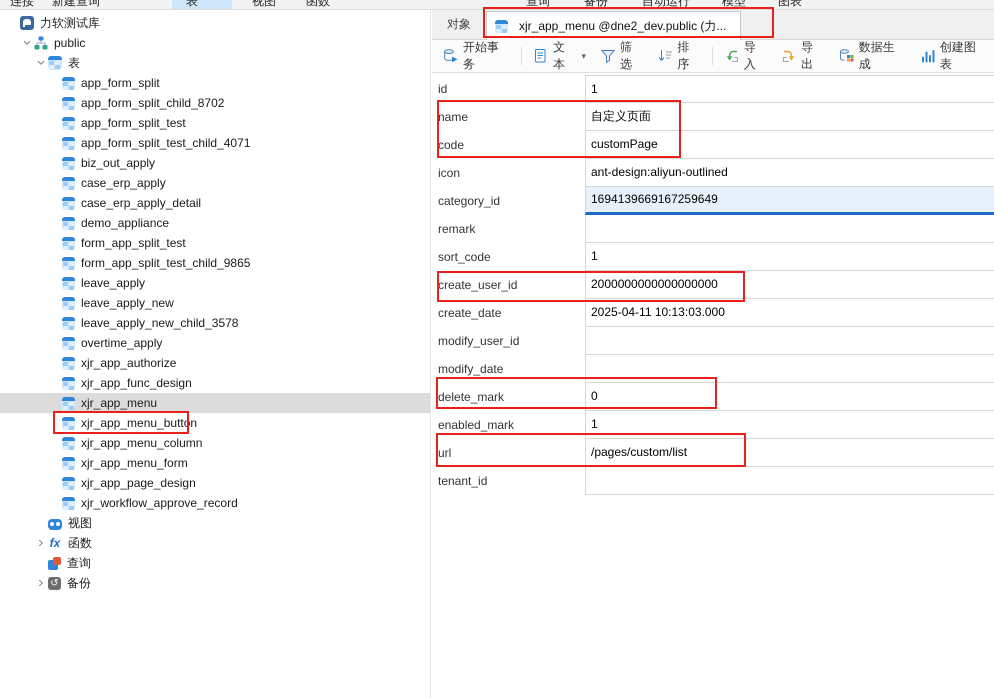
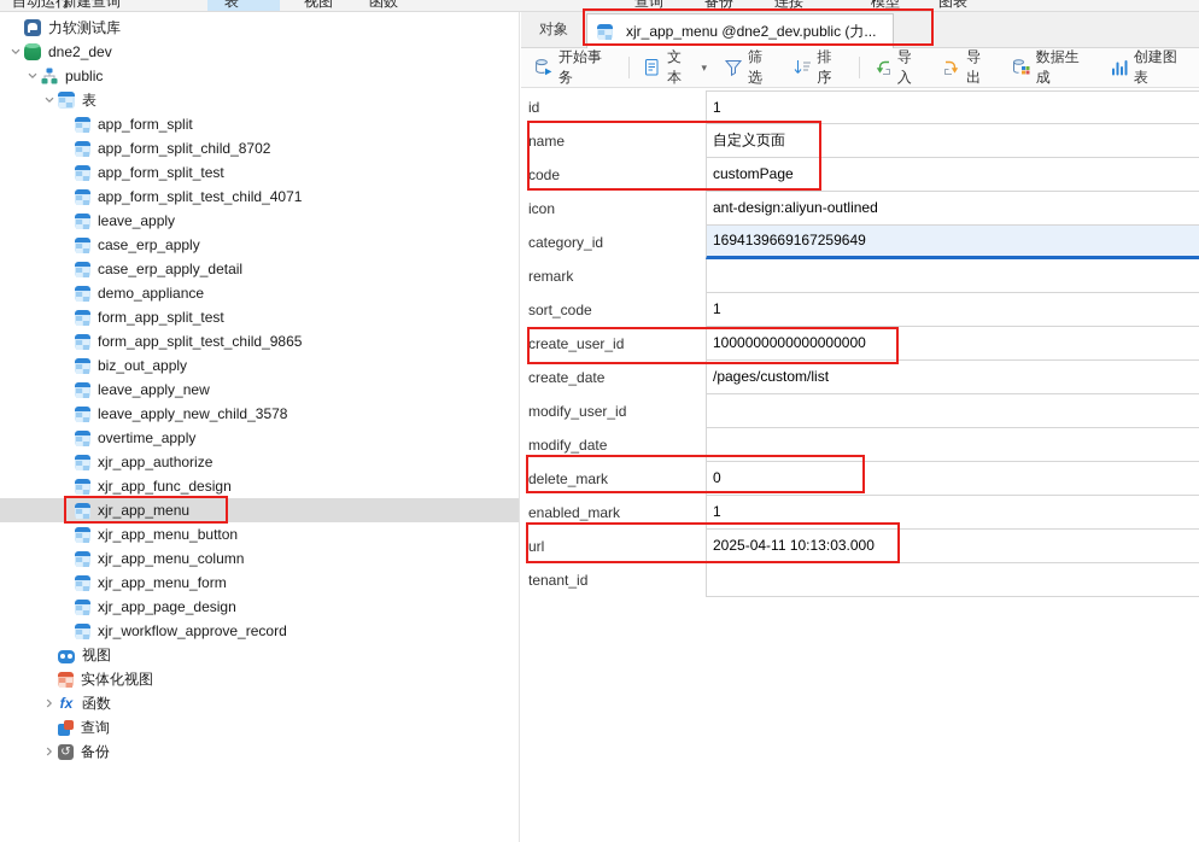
- 连接
+ 自动运行
  新建查询
  表
  视图
  函数
  查询
  备份
- 自动运行
+ 连接
  模型
  图表
  力软测试库
+ dne2_dev
  public
  表
  app_form_split
  app_form_split_child_8702
  app_form_split_test
  app_form_split_test_child_4071
- biz_out_apply
+ leave_apply
  case_erp_apply
  case_erp_apply_detail
  demo_appliance
  form_app_split_test
  form_app_split_test_child_9865
- leave_apply
+ biz_out_apply
  leave_apply_new
  leave_apply_new_child_3578
  overtime_apply
  xjr_app_authorize
  xjr_app_func_design
  xjr_app_menu
  xjr_app_menu_button
  xjr_app_menu_column
  xjr_app_menu_form
  xjr_app_page_design
  xjr_workflow_approve_record
  视图
+ 实体化视图
  fx
  函数
  查询
  ↺
  备份
  对象
  xjr_app_menu @dne2_dev.public (力...
  开始事务
  文本
  ▾
  筛选
  排序
  导入
  导出
  数据生成
  创建图表
  id
  1
  name
  自定义页面
  code
  customPage
  icon
  ant-design:aliyun-outlined
  category_id
  1694139669167259649
  remark
  sort_code
  1
  create_user_id
- 2000000000000000000
+ 1000000000000000000
  create_date
- 2025-04-11 10:13:03.000
+ /pages/custom/list
  modify_user_id
  modify_date
  delete_mark
  0
  enabled_mark
  1
  url
- /pages/custom/list
+ 2025-04-11 10:13:03.000
  tenant_id
